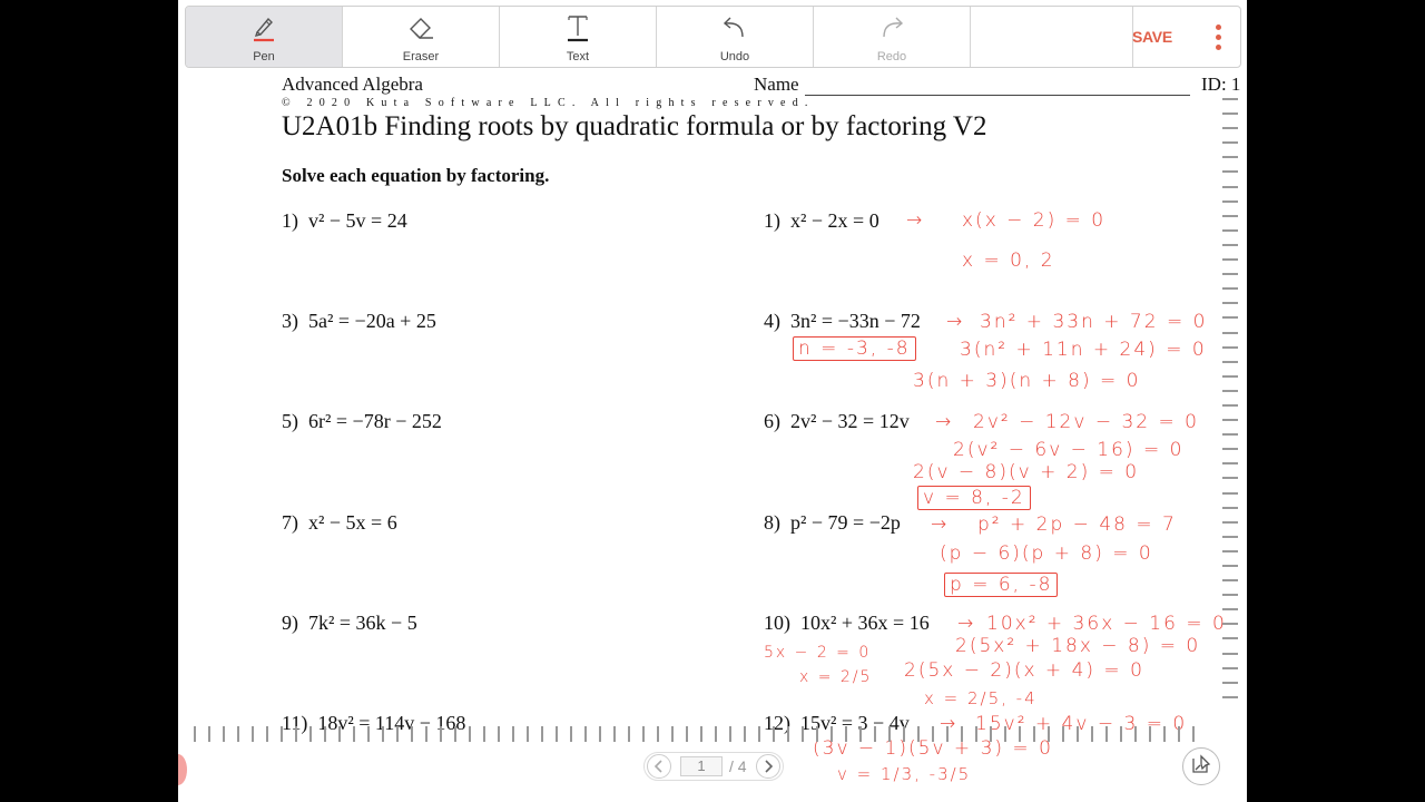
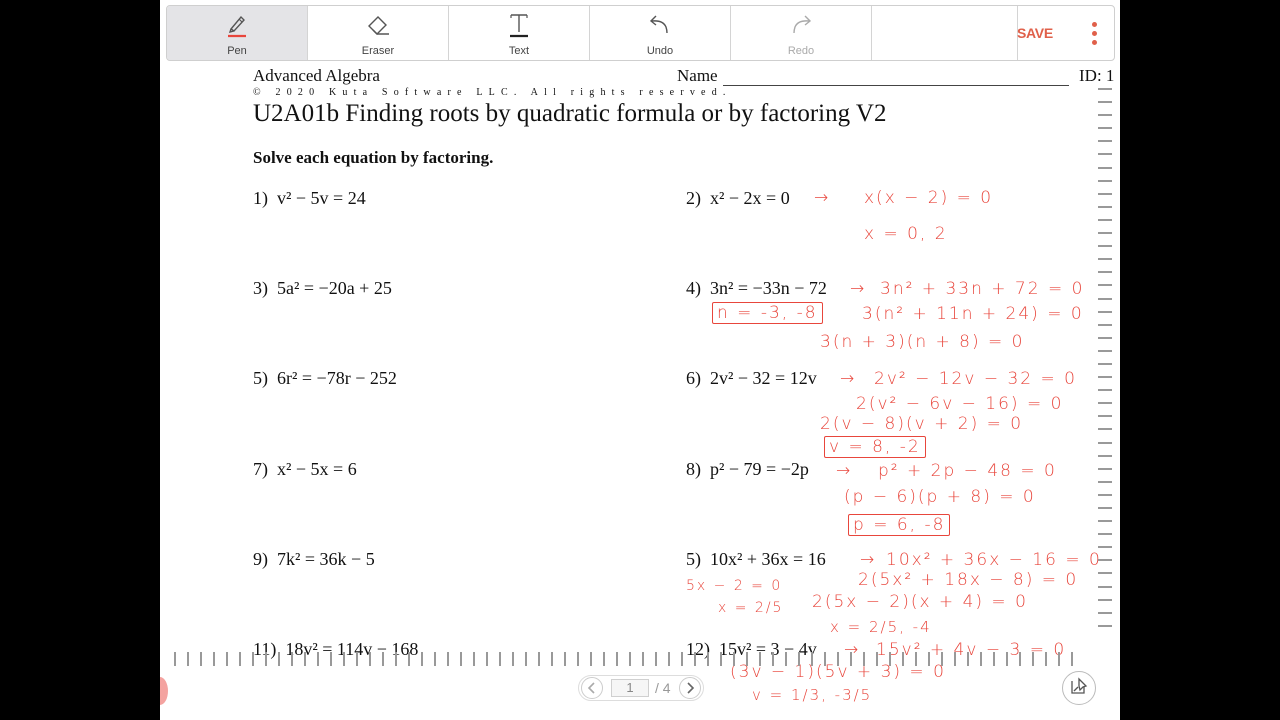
  Pen
  Eraser
  Text
  Undo
  Redo
  SAVE
  Advanced Algebra
  Name
  ID: 1
  © 2020 Kuta Software LLC. All rights reserved.
  U2A01b Finding roots by quadratic formula or by factoring V2
  Solve each equation by factoring.
  1) v² − 5v = 24
- 1) x² − 2x = 0
+ 2) x² − 2x = 0
  3) 5a² = −20a + 25
  4) 3n² = −33n − 72
  5) 6r² = −78r − 252
  6) 2v² − 32 = 12v
  7) x² − 5x = 6
  8) p² − 79 = −2p
  9) 7k² = 36k − 5
- 10) 10x² + 36x = 16
+ 5) 10x² + 36x = 16
  11) 18v² = 114v − 168
  12) 15v² = 3 − 4v
  →
  x(x − 2) = 0
  x = 0, 2
  →
  3n² + 33n + 72 = 0
  3(n² + 11n + 24) = 0
  3(n + 3)(n + 8) = 0
  n = -3, -8
  →
  2v² − 12v − 32 = 0
  2(v² − 6v − 16) = 0
  2(v − 8)(v + 2) = 0
  v = 8, -2
  →
- p² + 2p − 48 = 7
+ p² + 2p − 48 = 0
  (p − 6)(p + 8) = 0
  p = 6, -8
  →
  10x² + 36x − 16 = 0
  2(5x² + 18x − 8) = 0
  2(5x − 2)(x + 4) = 0
  x = 2/5, -4
  5x − 2 = 0
  x = 2/5
  →
  15v² + 4v − 3 = 0
  (3v − 1)(5v + 3) = 0
  v = 1/3, -3/5
  1
  / 4
